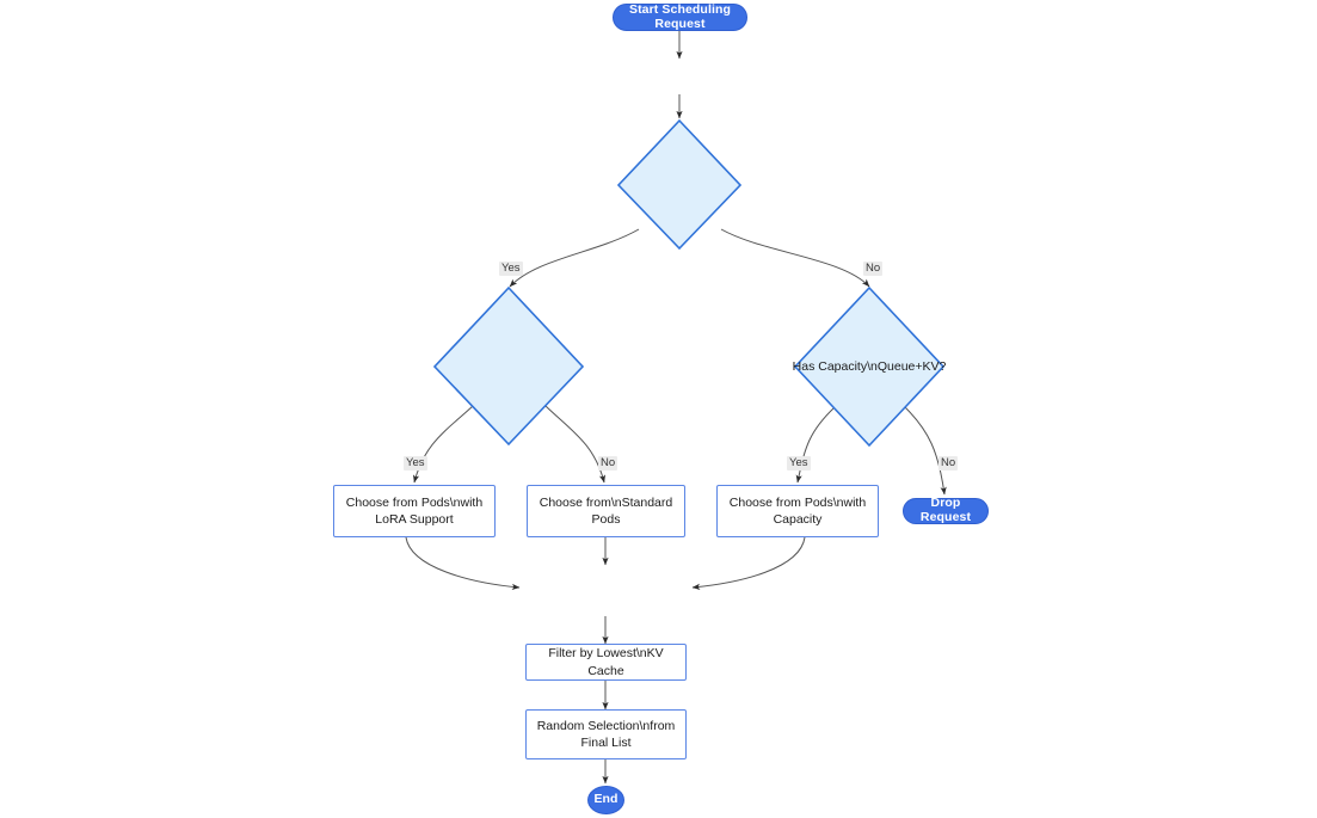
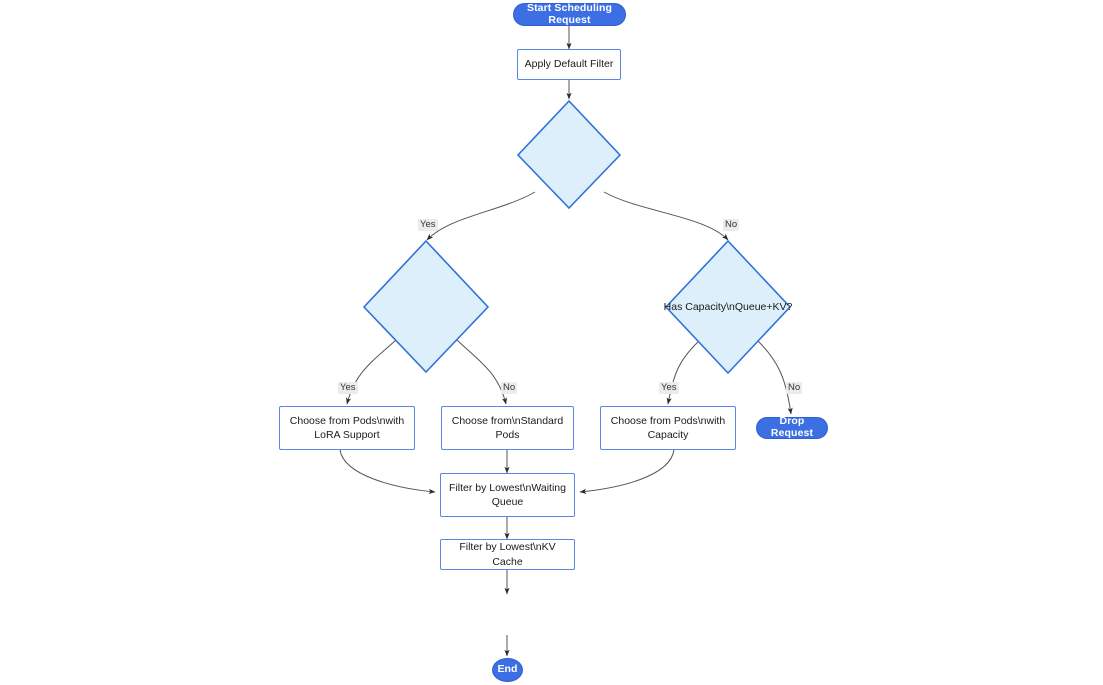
  Start Scheduling Request
+ Apply Default Filter
  Has Capacity\nQueue+KV?
  Choose from Pods\nwith
  LoRA Support
  Choose from\nStandard
  Pods
  Choose from Pods\nwith
  Capacity
  Drop Request
+ Filter by Lowest\nWaiting
+ Queue
  Filter by Lowest\nKV Cache
- Random Selection\nfrom
- Final List
  End
  Yes
  No
  Yes
  No
  Yes
  No
